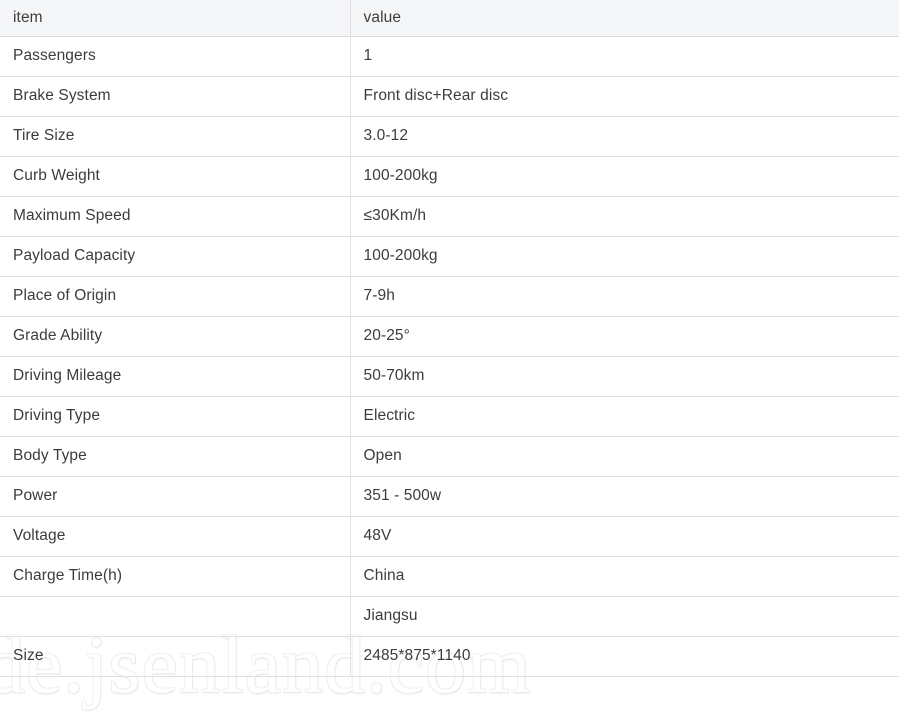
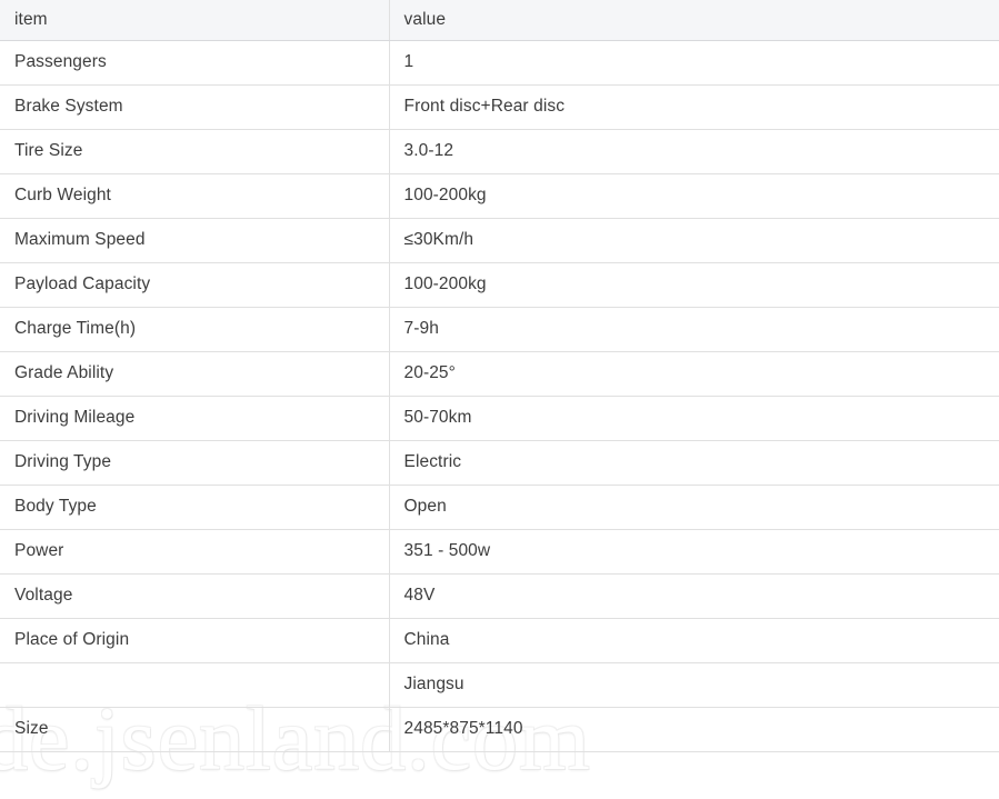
  de.jsenland.com
  item	value
  Passengers	1
  Brake System	Front disc+Rear disc
  Tire Size	3.0-12
  Curb Weight	100-200kg
  Maximum Speed	≤30Km/h
  Payload Capacity	100-200kg
- Place of Origin	7-9h
+ Charge Time(h)	7-9h
  Grade Ability	20-25°
  Driving Mileage	50-70km
  Driving Type	Electric
  Body Type	Open
  Power	351 - 500w
  Voltage	48V
- Charge Time(h)	China
+ Place of Origin	China
  	Jiangsu
  Size	2485*875*1140
